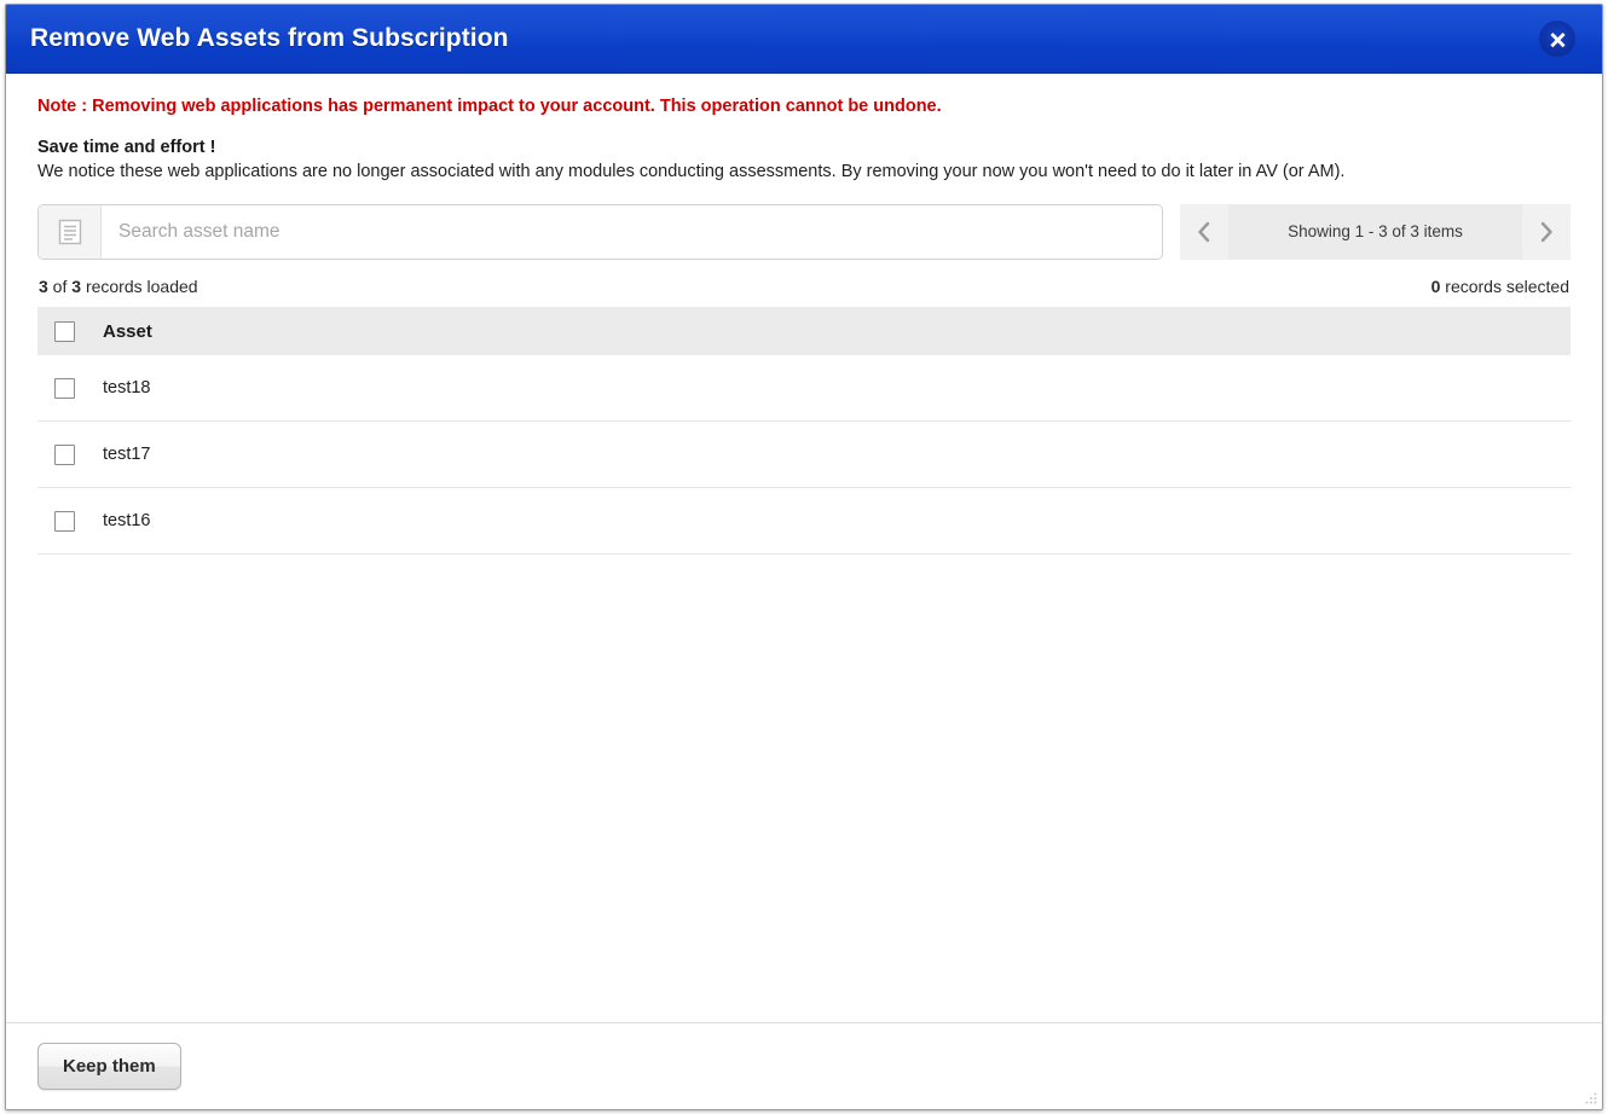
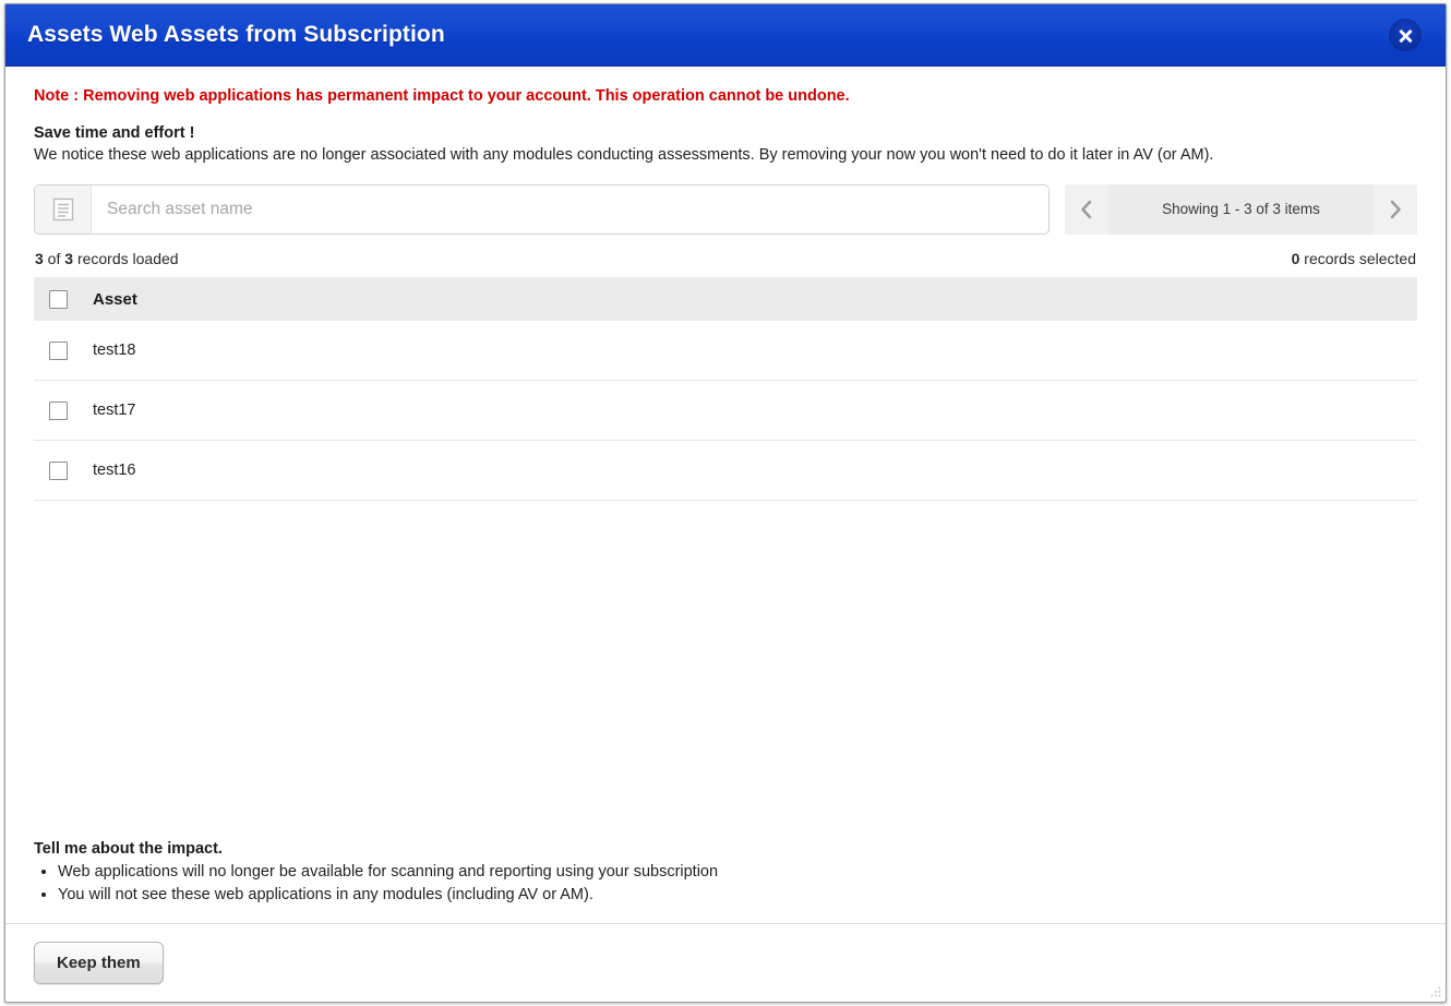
- Remove Web Assets from Subscription
+ Assets Web Assets from Subscription
  Note : Removing web applications has permanent impact to your account. This operation cannot be undone.
  Save time and effort !
  We notice these web applications are no longer associated with any modules conducting assessments. By removing your now you won't need to do it later in AV (or AM).
  Search asset name
  Showing 1 - 3 of 3 items
  3 of 3 records loaded
  0 records selected
  Asset
  test18
  test17
  test16
+ Tell me about the impact.
+ Web applications will no longer be available for scanning and reporting using your subscription
+ You will not see these web applications in any modules (including AV or AM).
  Keep them
